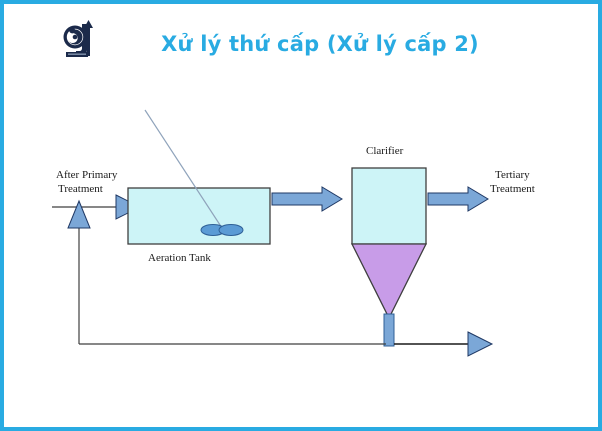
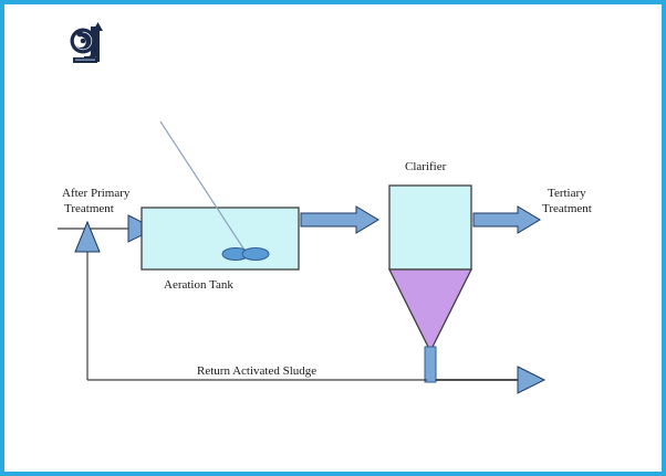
- Xử lý thứ cấp (Xử lý cấp 2)
  After Primary
  Treatment
  Aeration Tank
  Clarifier
  Tertiary
  Treatment
+ Return Activated Sludge
